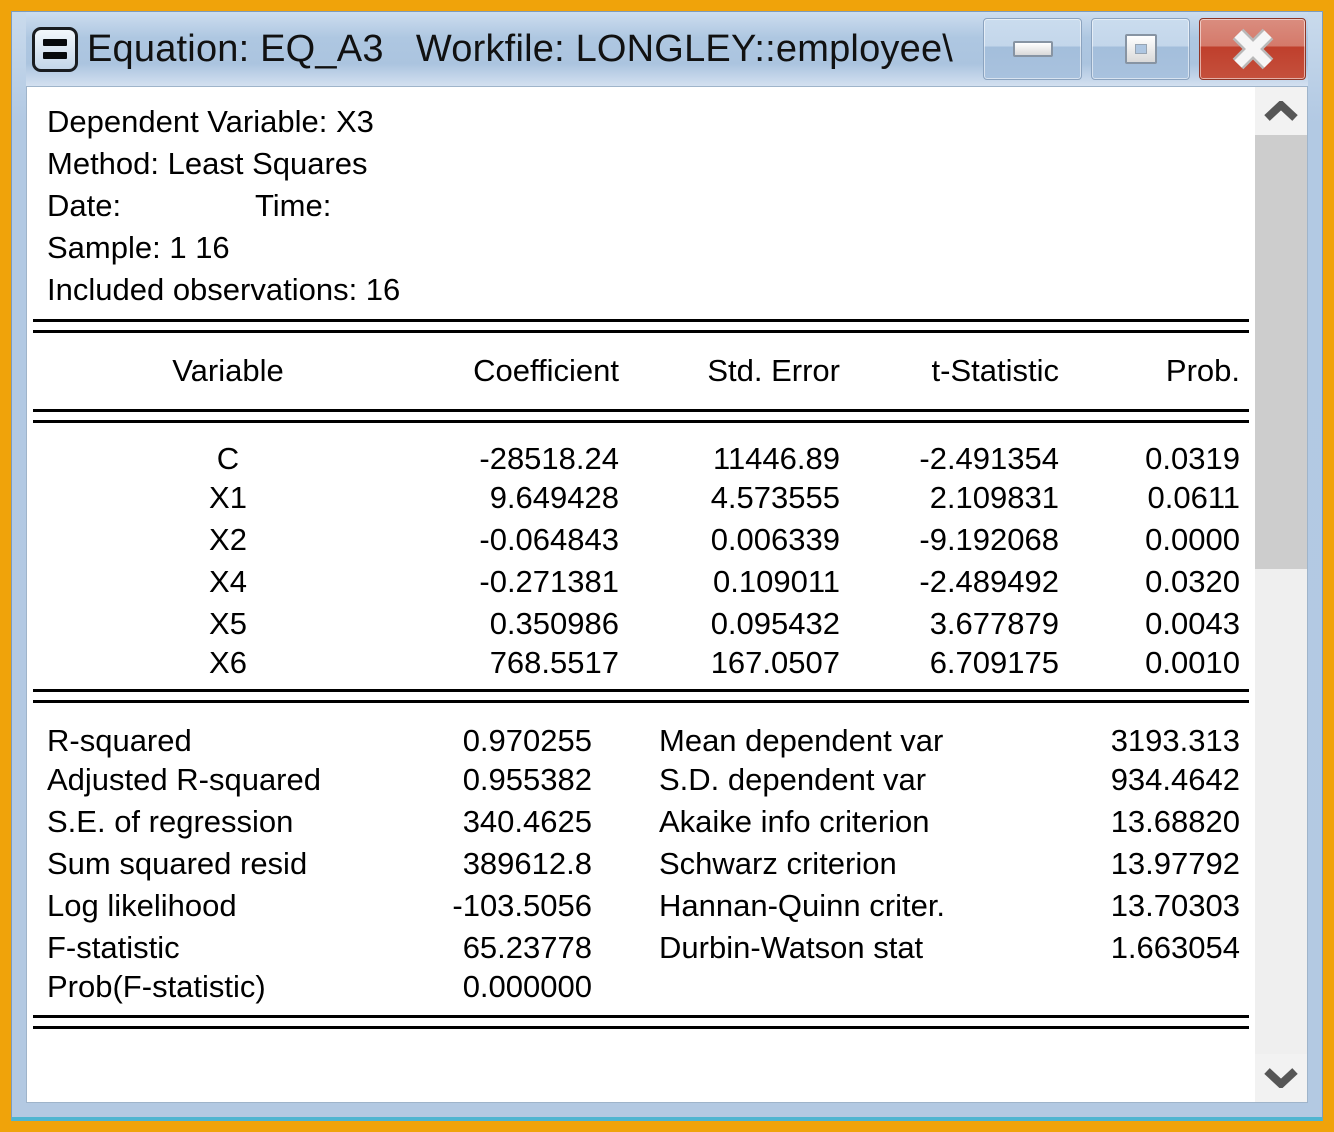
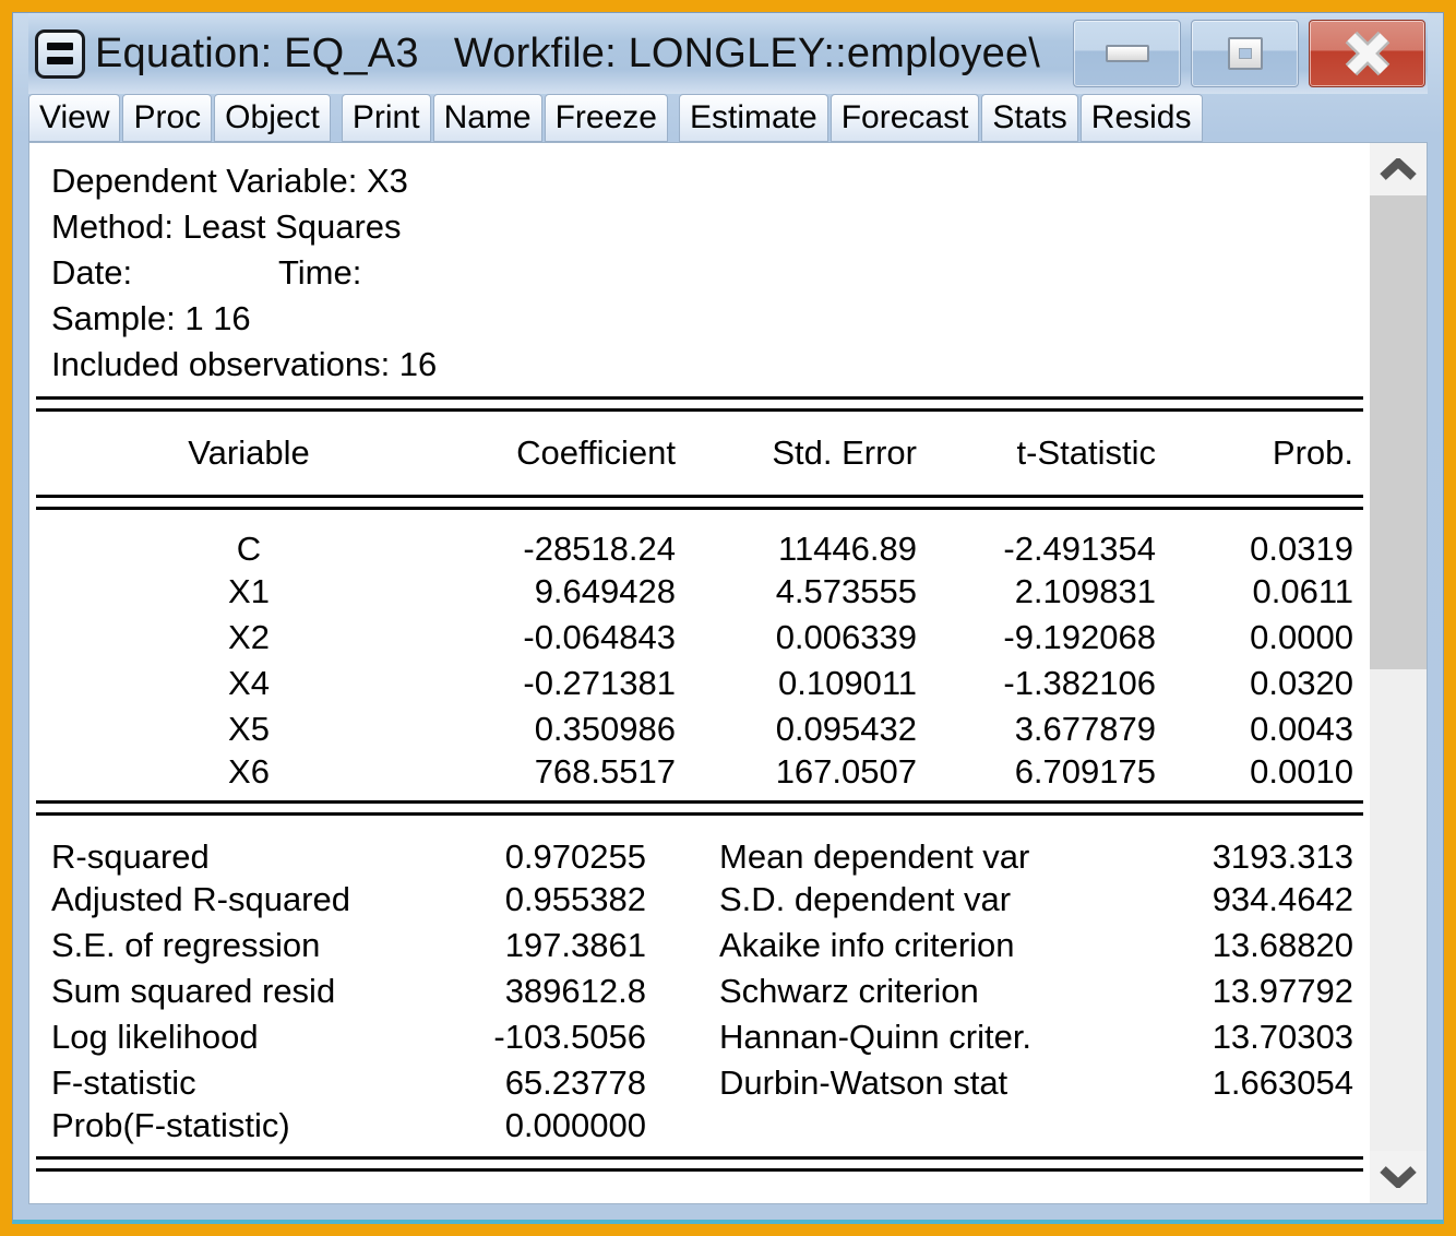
  Equation: EQ_A3 Workfile: LONGLEY::employee\
+ View
+ Proc
+ Object
+ Print
+ Name
+ Freeze
+ Estimate
+ Forecast
+ Stats
+ Resids
  Dependent Variable: X3
  Method: Least Squares
  Date: Time:
  Sample: 1 16
  Included observations: 16
  Variable	Coefficient	Std. Error	t-Statistic	Prob.
  C	-28518.24	11446.89	-2.491354	0.0319
  X1	9.649428	4.573555	2.109831	0.0611
  X2	-0.064843	0.006339	-9.192068	0.0000
- X4	-0.271381	0.109011	-2.489492	0.0320
+ X4	-0.271381	0.109011	-1.382106	0.0320
  X5	0.350986	0.095432	3.677879	0.0043
  X6	768.5517	167.0507	6.709175	0.0010
  R-squared	0.970255	Mean dependent var	3193.313
  Adjusted R-squared	0.955382	S.D. dependent var	934.4642
- S.E. of regression	340.4625	Akaike info criterion	13.68820
+ S.E. of regression	197.3861	Akaike info criterion	13.68820
  Sum squared resid	389612.8	Schwarz criterion	13.97792
  Log likelihood	-103.5056	Hannan-Quinn criter.	13.70303
  F-statistic	65.23778	Durbin-Watson stat	1.663054
  Prob(F-statistic)	0.000000
